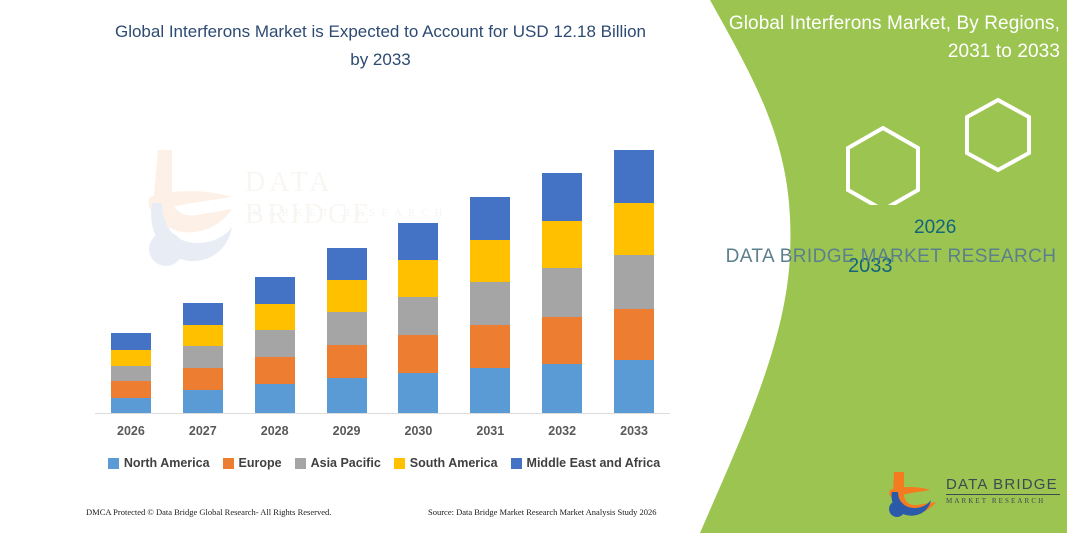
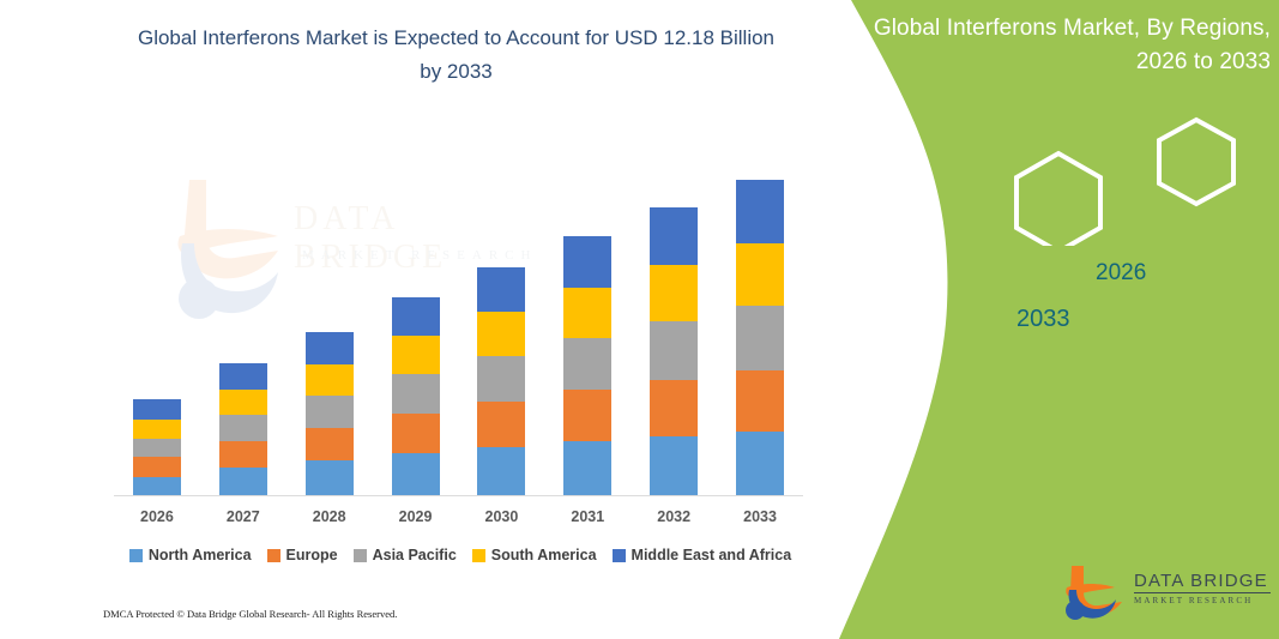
- Global Interferons Market, By Regions, 2031 to 2033
+ Global Interferons Market, By Regions, 2026 to 2033
  2033
  2026
- DATA BRIDGE MARKET RESEARCH
  DATA BRIDGE
  MARKET RESEARCH
  Global Interferons Market is Expected to Account for USD 12.18 Billion by 2033
  2026
  2027
  2028
  2029
  2030
  2031
  2032
  2033
  North America
  Europe
  Asia Pacific
  South America
  Middle East and Africa
  DMCA Protected © Data Bridge Global Research- All Rights Reserved.
- Source: Data Bridge Market Research Market Analysis Study 2026
